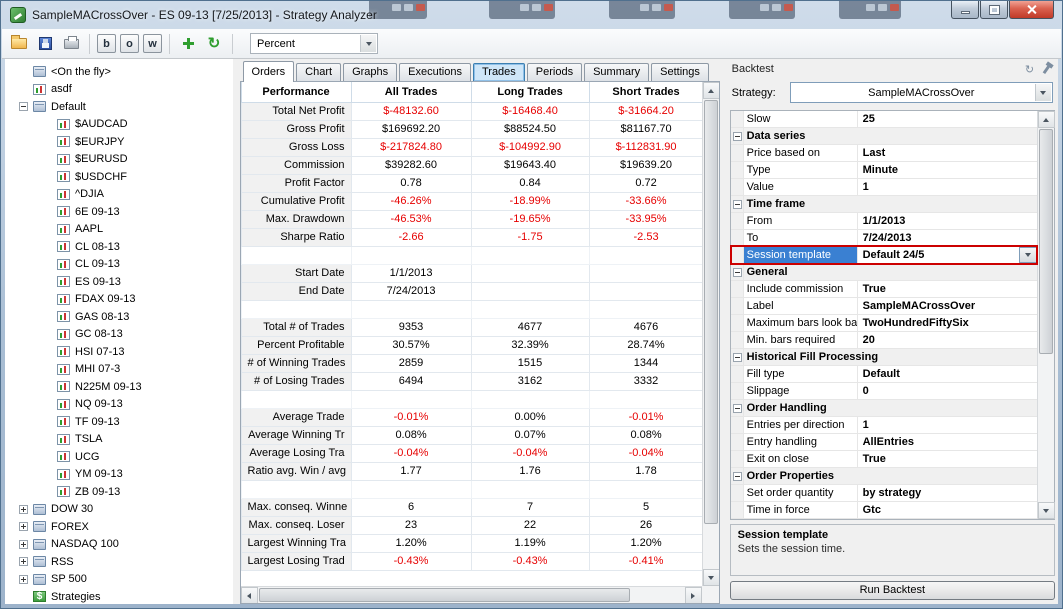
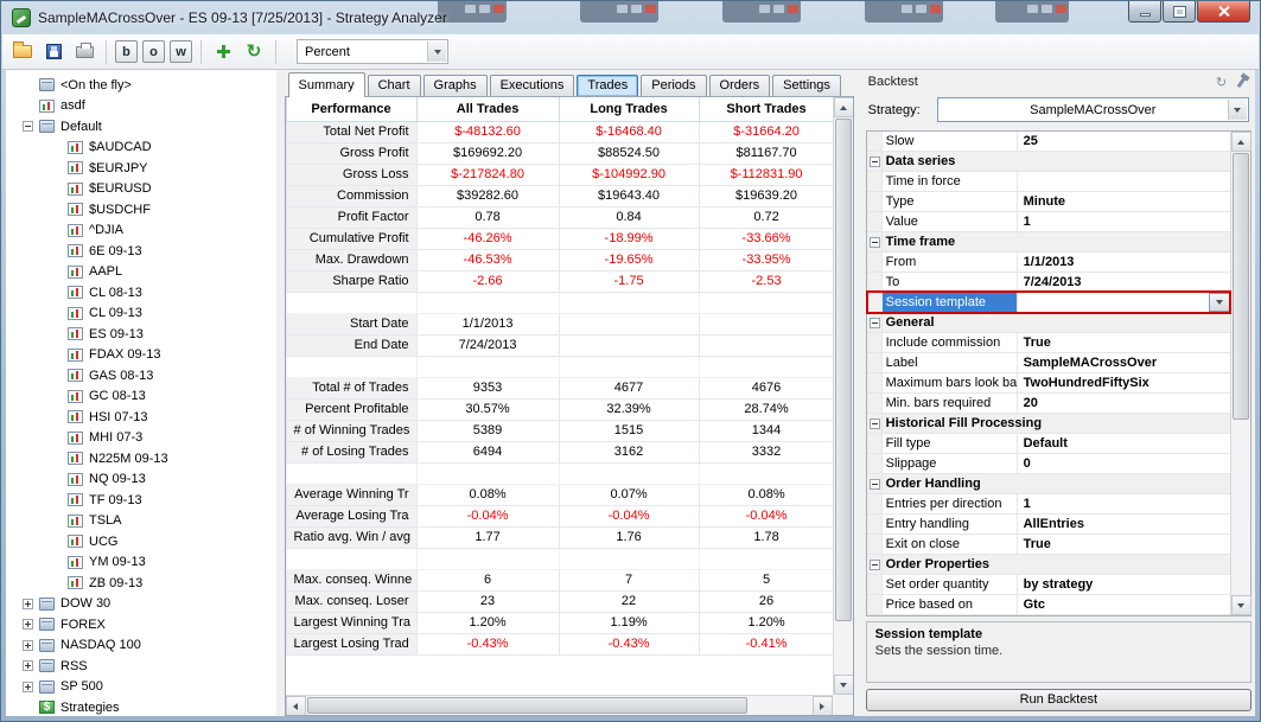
  SampleMACrossOver - ES 09-13 [7/25/2013] - Strategy Analyzer
  b
  o
  w
  ↻
  Percent
  <On the fly>
  asdf
  Default
  $AUDCAD
  $EURJPY
  $EURUSD
  $USDCHF
  ^DJIA
  6E 09-13
  AAPL
  CL 08-13
  CL 09-13
  ES 09-13
  FDAX 09-13
  GAS 08-13
  GC 08-13
  HSI 07-13
  MHI 07-3
  N225M 09-13
  NQ 09-13
  TF 09-13
  TSLA
  UCG
  YM 09-13
  ZB 09-13
  DOW 30
  FOREX
  NASDAQ 100
  RSS
  SP 500
  Strategies
- Orders
+ Summary
  Chart
  Graphs
  Executions
  Trades
  Periods
- Summary
+ Orders
  Settings
  Performance	All Trades	Long Trades	Short Trades
  Total Net Profit	$-48132.60	$-16468.40	$-31664.20
  Gross Profit	$169692.20	$88524.50	$81167.70
  Gross Loss	$-217824.80	$-104992.90	$-112831.90
  Commission	$39282.60	$19643.40	$19639.20
  Profit Factor	0.78	0.84	0.72
  Cumulative Profit	-46.26%	-18.99%	-33.66%
  Max. Drawdown	-46.53%	-19.65%	-33.95%
  Sharpe Ratio	-2.66	-1.75	-2.53
  Start Date	1/1/2013
  End Date	7/24/2013
  Total # of Trades	9353	4677	4676
  Percent Profitable	30.57%	32.39%	28.74%
- # of Winning Trades	2859	1515	1344
+ # of Winning Trades	5389	1515	1344
  # of Losing Trades	6494	3162	3332
- Average Trade	-0.01%	0.00%	-0.01%
  Average Winning Tr	0.08%	0.07%	0.08%
  Average Losing Tra	-0.04%	-0.04%	-0.04%
  Ratio avg. Win / avg	1.77	1.76	1.78
  Max. conseq. Winne	6	7	5
  Max. conseq. Loser	23	22	26
  Largest Winning Tra	1.20%	1.19%	1.20%
  Largest Losing Trad	-0.43%	-0.43%	-0.41%
  Backtest
  ↻
  Strategy:
  SampleMACrossOver
  Slow
  25
  Data series
- Price based on
+ Time in force
- Last
  Type
  Minute
  Value
  1
  Time frame
  From
  1/1/2013
  To
  7/24/2013
  Session template
- Default 24/5
  General
  Include commission
  True
  Label
  SampleMACrossOver
  Maximum bars look ba
  TwoHundredFiftySix
  Min. bars required
  20
  Historical Fill Processing
  Fill type
  Default
  Slippage
  0
  Order Handling
  Entries per direction
  1
  Entry handling
  AllEntries
  Exit on close
  True
  Order Properties
  Set order quantity
  by strategy
- Time in force
+ Price based on
  Gtc
  Session template
  Sets the session time.
  Run Backtest
